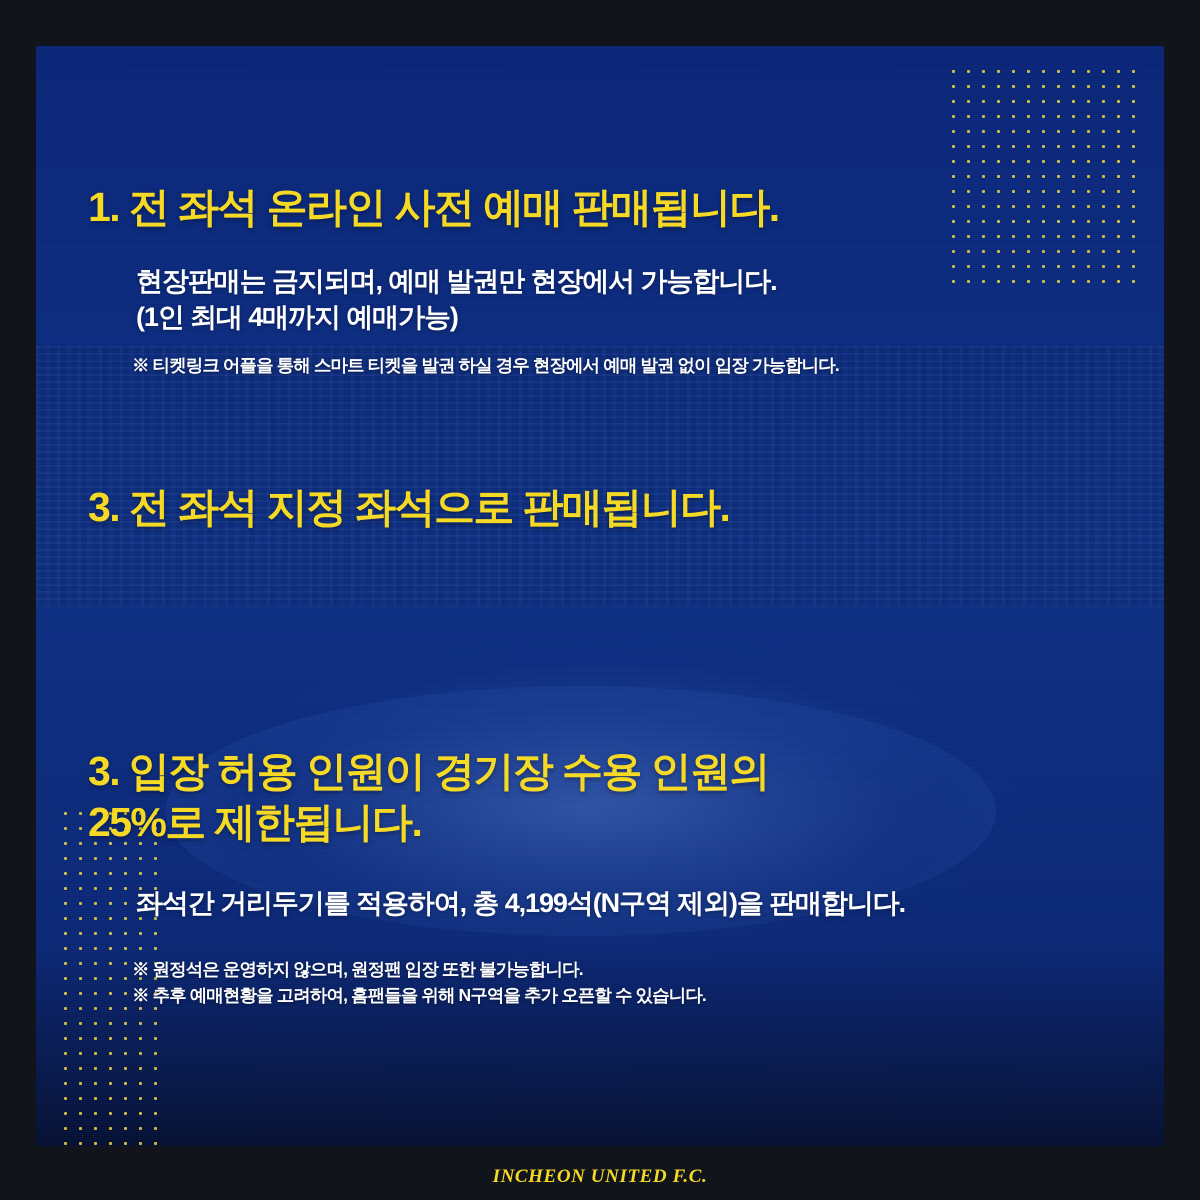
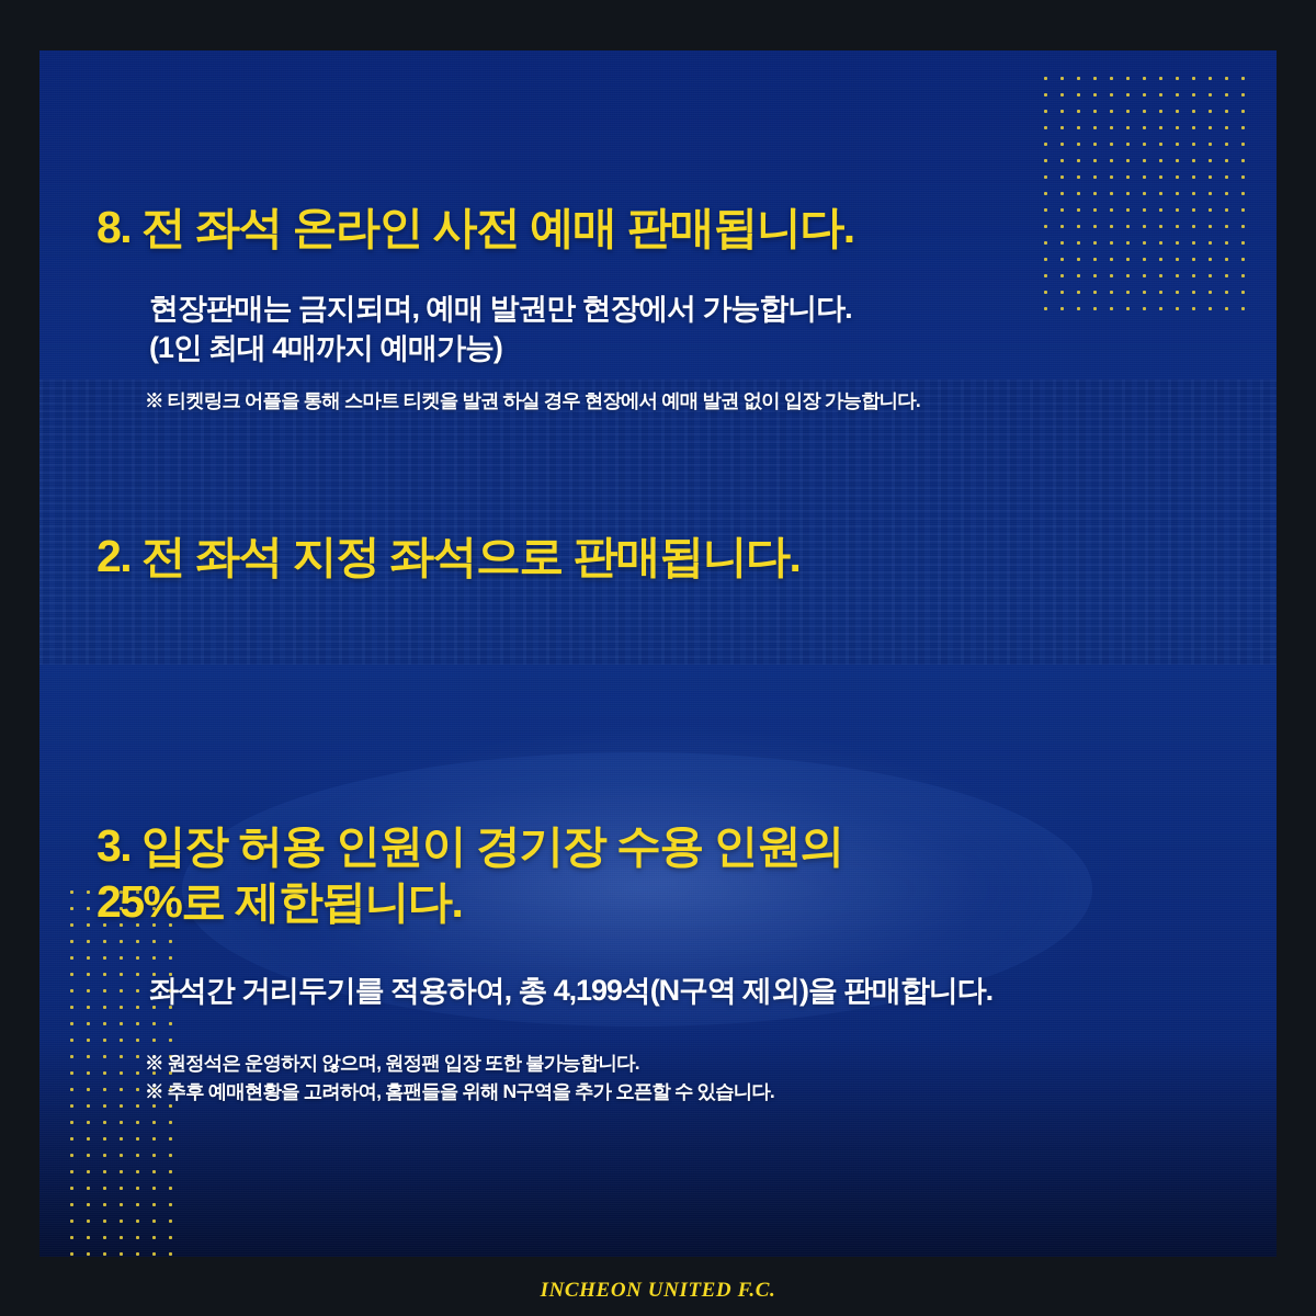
- 1. 전 좌석 온라인 사전 예매 판매됩니다.
+ 8. 전 좌석 온라인 사전 예매 판매됩니다.
  현장판매는 금지되며, 예매 발권만 현장에서 가능합니다.
  (1인 최대 4매까지 예매가능)
  ※ 티켓링크 어플을 통해 스마트 티켓을 발권 하실 경우 현장에서 예매 발권 없이 입장 가능합니다.
- 3. 전 좌석 지정 좌석으로 판매됩니다.
+ 2. 전 좌석 지정 좌석으로 판매됩니다.
  3. 입장 허용 인원이 경기장 수용 인원의
  25%로 제한됩니다.
  좌석간 거리두기를 적용하여, 총 4,199석(N구역 제외)을 판매합니다.
  ※ 원정석은 운영하지 않으며, 원정팬 입장 또한 불가능합니다.
  ※ 추후 예매현황을 고려하여, 홈팬들을 위해 N구역을 추가 오픈할 수 있습니다.
  INCHEON UNITED F.C.
